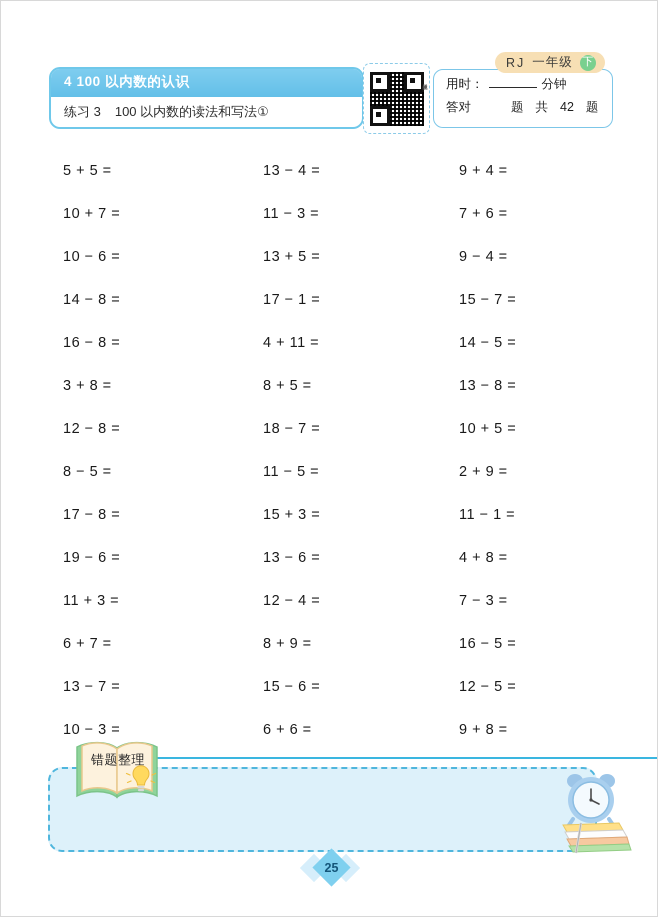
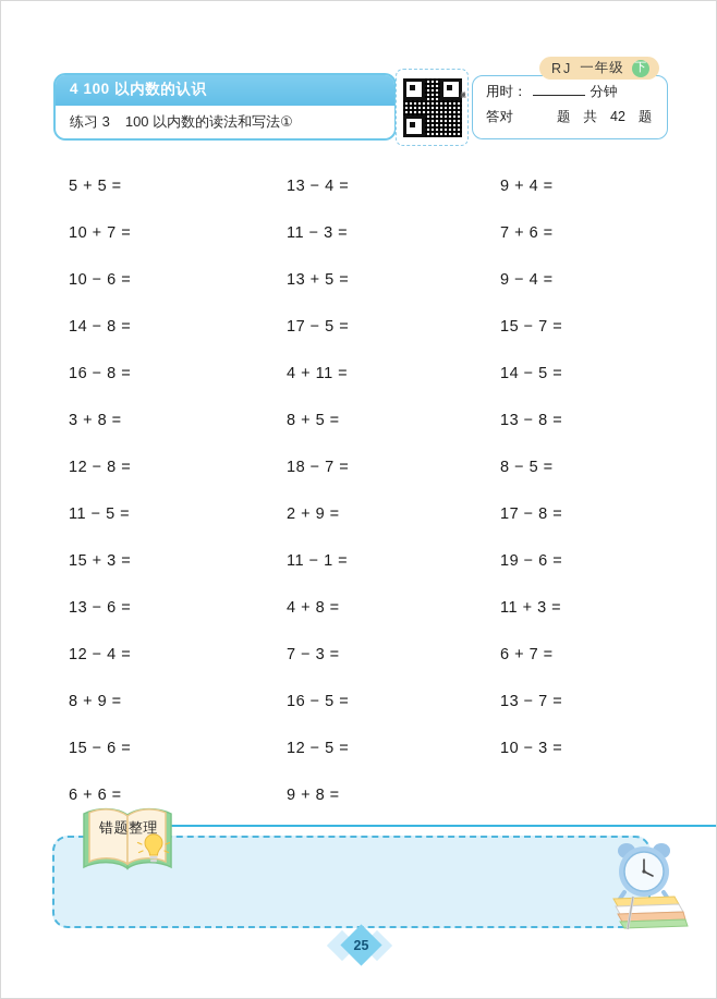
  RJ
  一年级
  下
  4 100 以内数的认识
  练习 3
  100 以内数的读法和写法①
  用时：
  分钟
  答对
  题
  共
  42
  题
  5 + 5 =
  13 − 4 =
  9 + 4 =
  10 + 7 =
  11 − 3 =
  7 + 6 =
  10 − 6 =
  13 + 5 =
  9 − 4 =
  14 − 8 =
- 17 − 1 =
+ 17 − 5 =
  15 − 7 =
  16 − 8 =
  4 + 11 =
  14 − 5 =
  3 + 8 =
  8 + 5 =
  13 − 8 =
  12 − 8 =
  18 − 7 =
- 10 + 5 =
  8 − 5 =
  11 − 5 =
  2 + 9 =
  17 − 8 =
  15 + 3 =
  11 − 1 =
  19 − 6 =
  13 − 6 =
  4 + 8 =
  11 + 3 =
  12 − 4 =
  7 − 3 =
  6 + 7 =
  8 + 9 =
  16 − 5 =
  13 − 7 =
  15 − 6 =
  12 − 5 =
  10 − 3 =
  6 + 6 =
  9 + 8 =
  错题整理
  25
